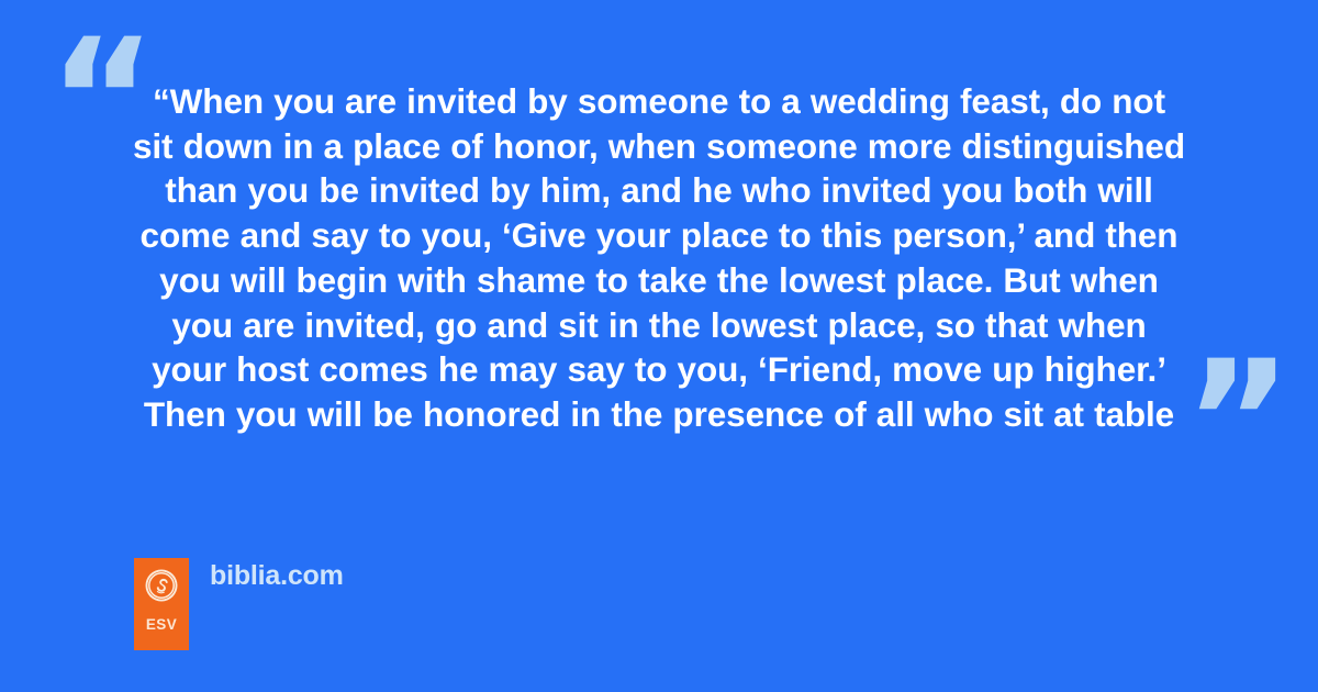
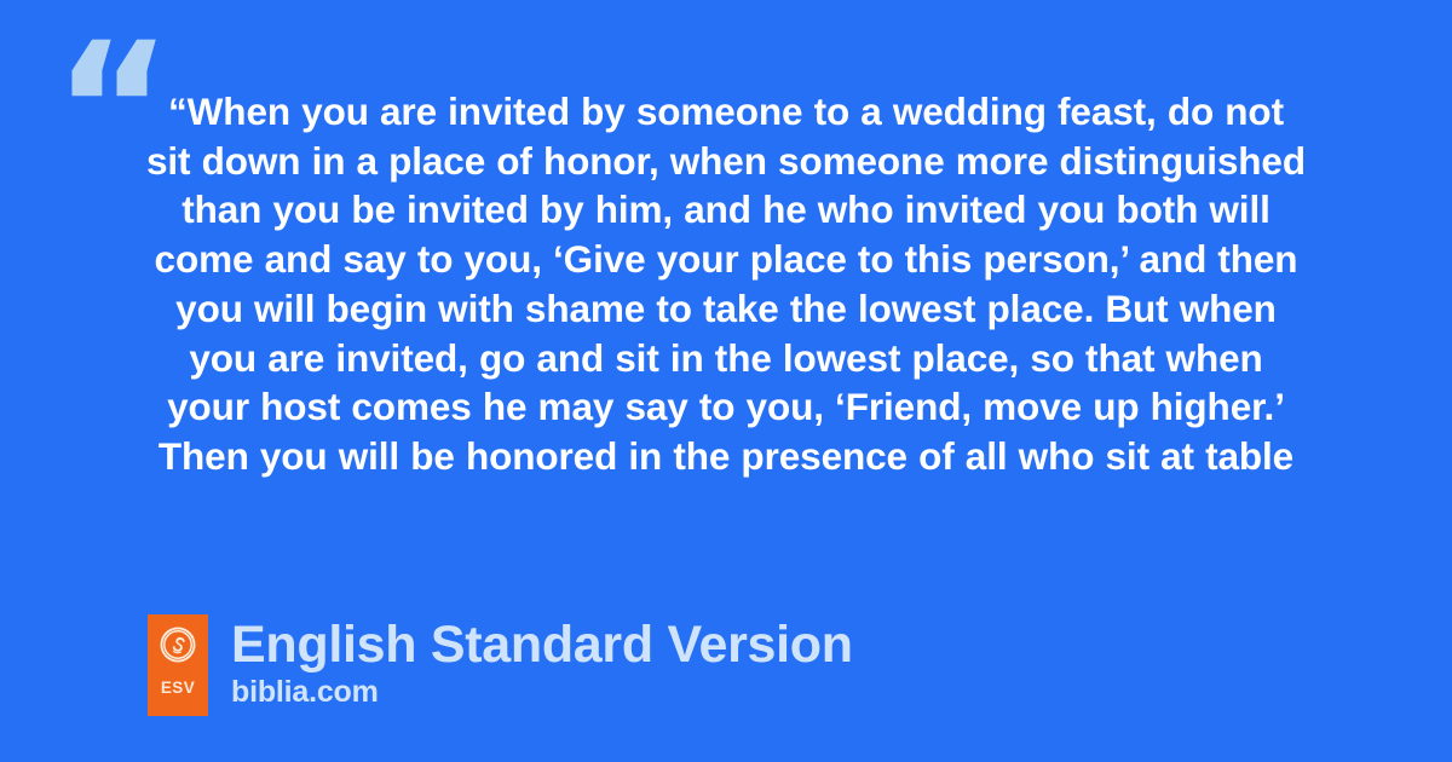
  “
  “When you are invited by someone to a wedding feast, do not sit down in a place of honor, when someone more distinguished than you be invited by him, and he who invited you both will come and say to you, ‘Give your place to this person,’ and then you will begin with shame to take the lowest place. But when you are invited, go and sit in the lowest place, so that when your host comes he may say to you, ‘Friend, move up higher.’ Then you will be honored in the presence of all who sit at table
- ”
  ESV
+ English Standard Version
  biblia.com
